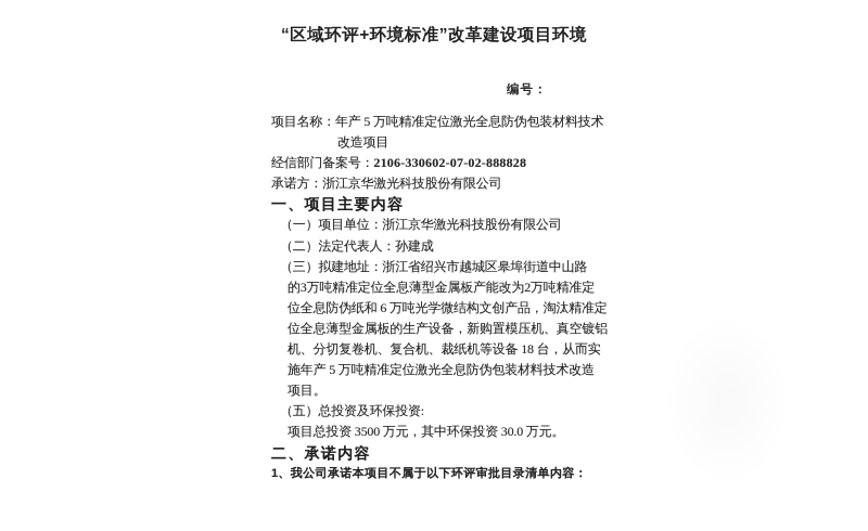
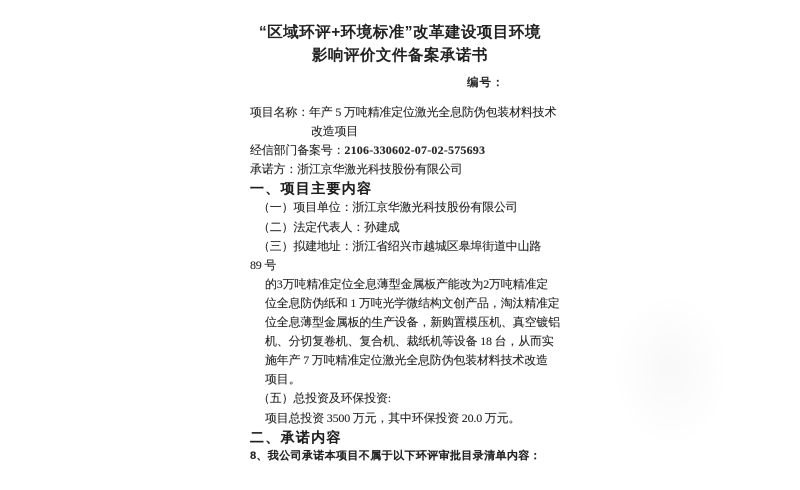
  “区域环评+环境标准”改革建设项目环境
+ 影响评价文件备案承诺书
  编号：
  项目名称：年产 5 万吨精准定位激光全息防伪包装材料技术
  改造项目
- 经信部门备案号：2106-330602-07-02-888828
+ 经信部门备案号：2106-330602-07-02-575693
  承诺方：浙江京华激光科技股份有限公司
  一、项目主要内容
  （一）项目单位：浙江京华激光科技股份有限公司
  （二）法定代表人：孙建成
  （三）拟建地址：浙江省绍兴市越城区皋埠街道中山路
+ 89 号
  的3万吨精准定位全息薄型金属板产能改为2万吨精准定
- 位全息防伪纸和 6 万吨光学微结构文创产品，淘汰精准定
+ 位全息防伪纸和 1 万吨光学微结构文创产品，淘汰精准定
  位全息薄型金属板的生产设备，新购置模压机、真空镀铝
  机、分切复卷机、复合机、裁纸机等设备 18 台，从而实
- 施年产 5 万吨精准定位激光全息防伪包装材料技术改造
+ 施年产 7 万吨精准定位激光全息防伪包装材料技术改造
  项目。
  （五）总投资及环保投资:
- 项目总投资 3500 万元，其中环保投资 30.0 万元。
+ 项目总投资 3500 万元，其中环保投资 20.0 万元。
  二、承诺内容
- 1、我公司承诺本项目不属于以下环评审批目录清单内容：
+ 8、我公司承诺本项目不属于以下环评审批目录清单内容：
